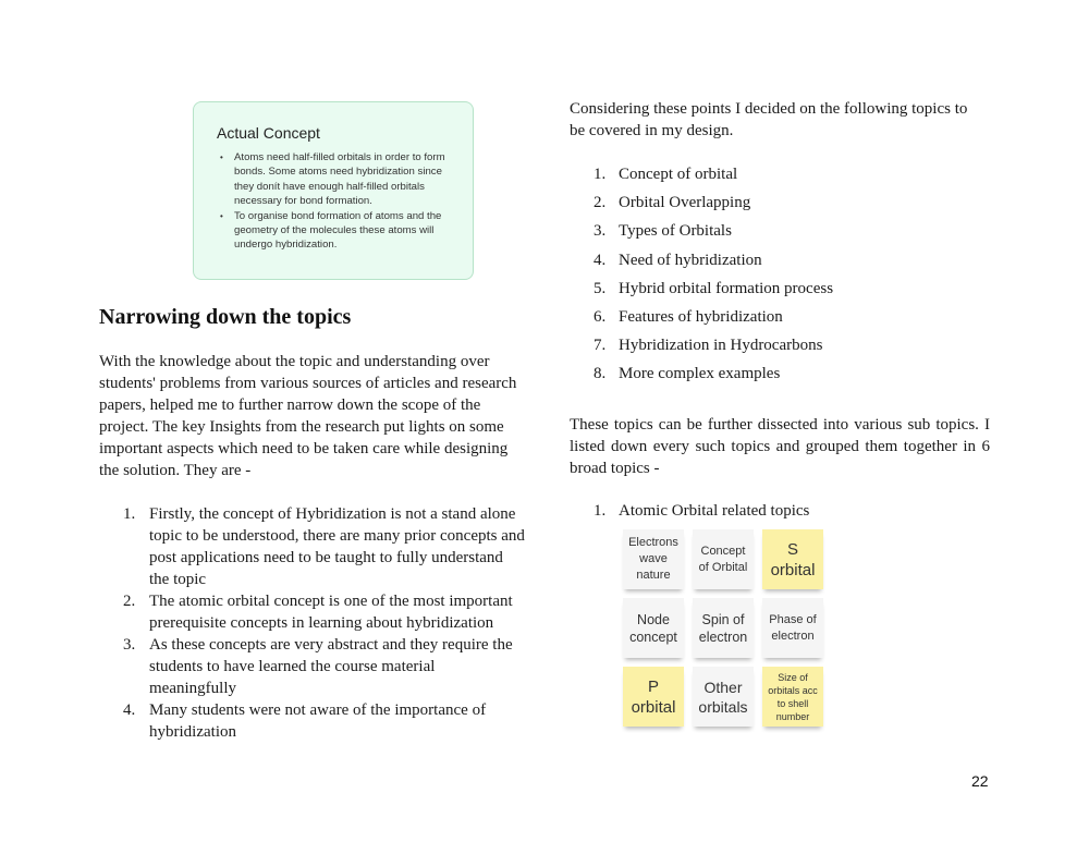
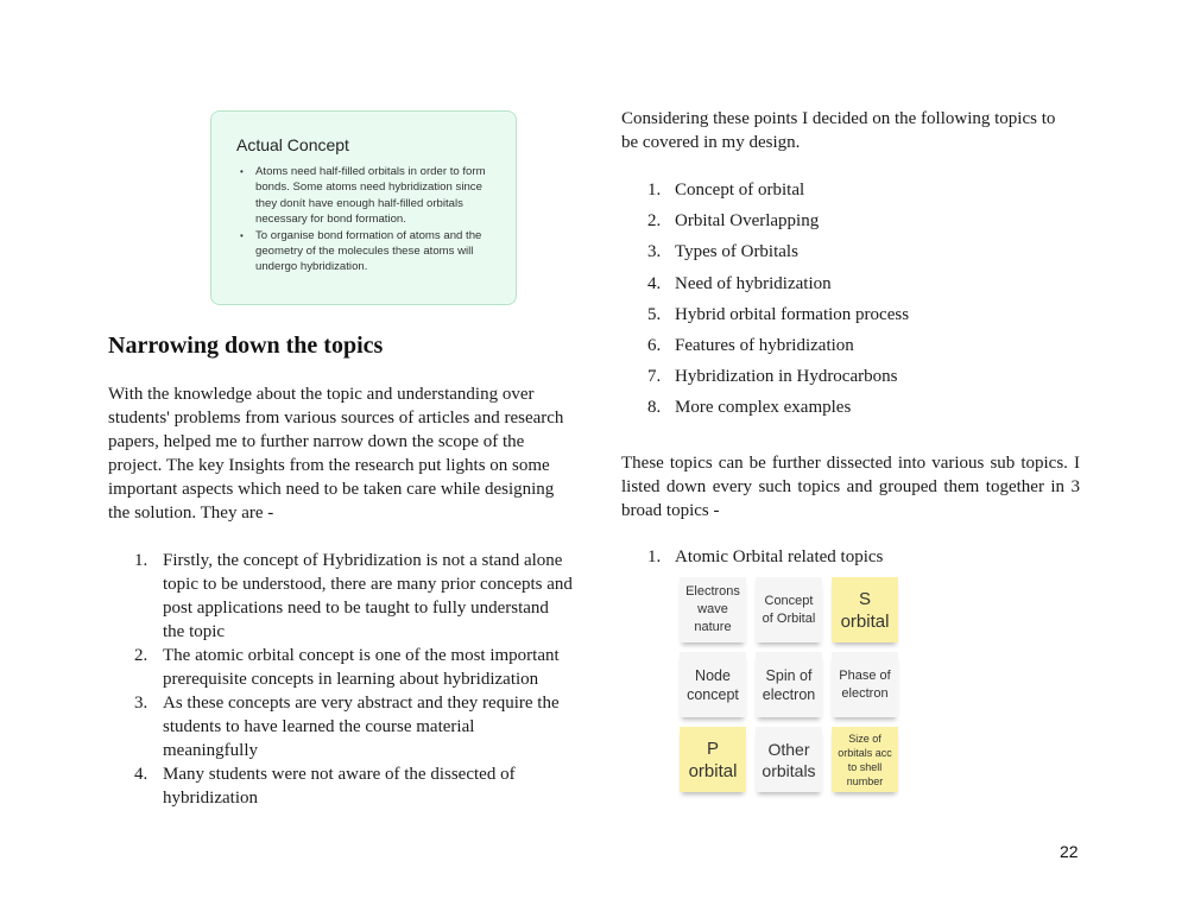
  Actual Concept
  Atoms need half-filled orbitals in order to form bonds. Some atoms need hybridization since they donít have enough half-filled orbitals necessary for bond formation.
  To organise bond formation of atoms and the geometry of the molecules these atoms will undergo hybridization.
  Narrowing down the topics
  With the knowledge about the topic and understanding over students' problems from various sources of articles and research papers, helped me to further narrow down the scope of the project. The key Insights from the research put lights on some important aspects which need to be taken care while designing the solution. They are -
  1.
  Firstly, the concept of Hybridization is not a stand alone topic to be understood, there are many prior concepts and post applications need to be taught to fully understand the topic
  2.
  The atomic orbital concept is one of the most important prerequisite concepts in learning about hybridization
  3.
  As these concepts are very abstract and they require the students to have learned the course material meaningfully
  4.
- Many students were not aware of the importance of hybridization
+ Many students were not aware of the dissected of hybridization
  Considering these points I decided on the following topics to be covered in my design.
  1.
  Concept of orbital
  2.
  Orbital Overlapping
  3.
  Types of Orbitals
  4.
  Need of hybridization
  5.
  Hybrid orbital formation process
  6.
  Features of hybridization
  7.
  Hybridization in Hydrocarbons
  8.
  More complex examples
- These topics can be further dissected into various sub topics. I listed down every such topics and grouped them together in 6 broad topics -
+ These topics can be further dissected into various sub topics. I listed down every such topics and grouped them together in 3 broad topics -
  1.
  Atomic Orbital related topics
  Electrons wave nature
  Concept of Orbital
  S orbital
  Node concept
  Spin of electron
  Phase of electron
  P orbital
  Other orbitals
  Size of orbitals acc to shell number
  22
